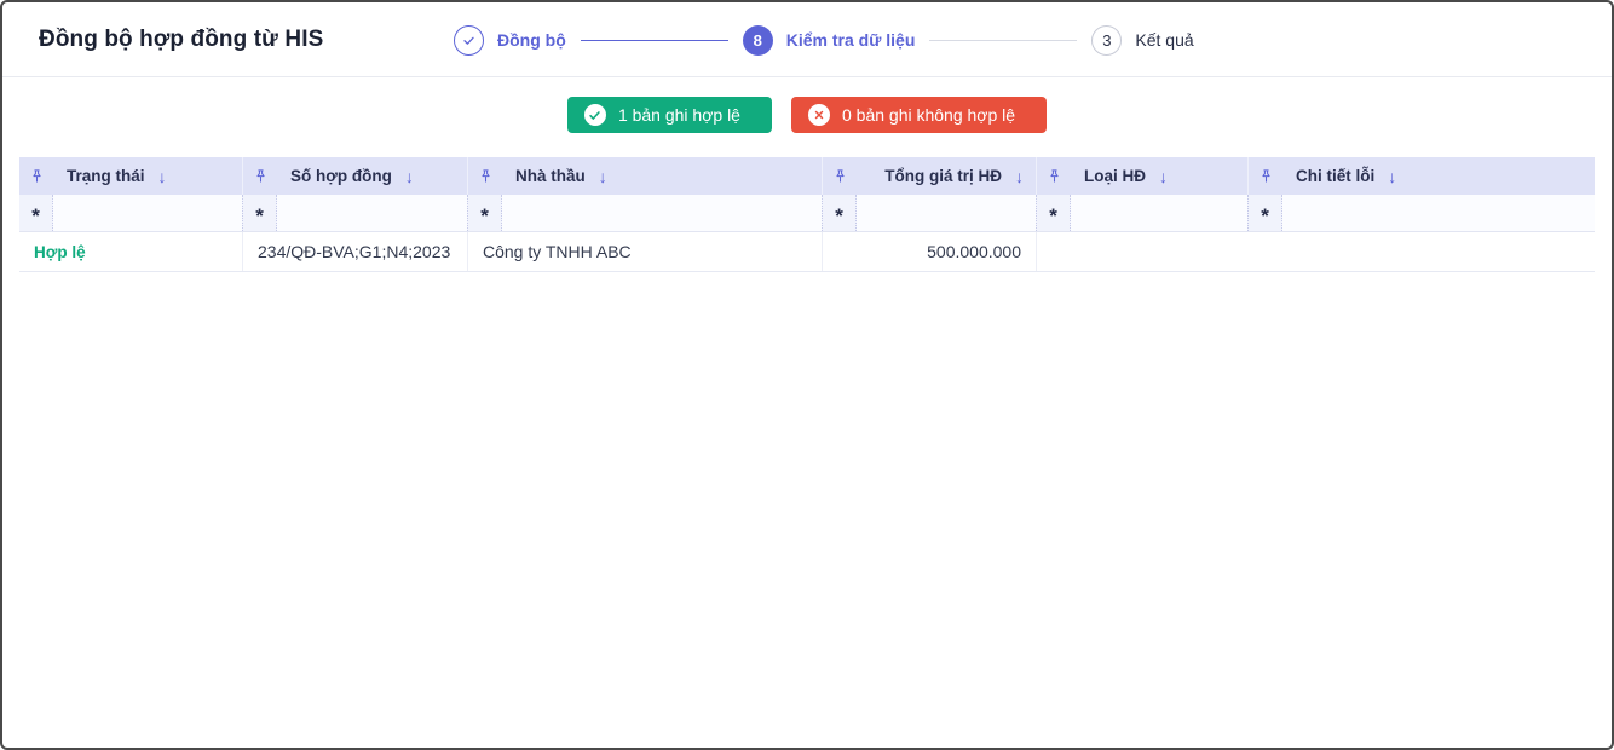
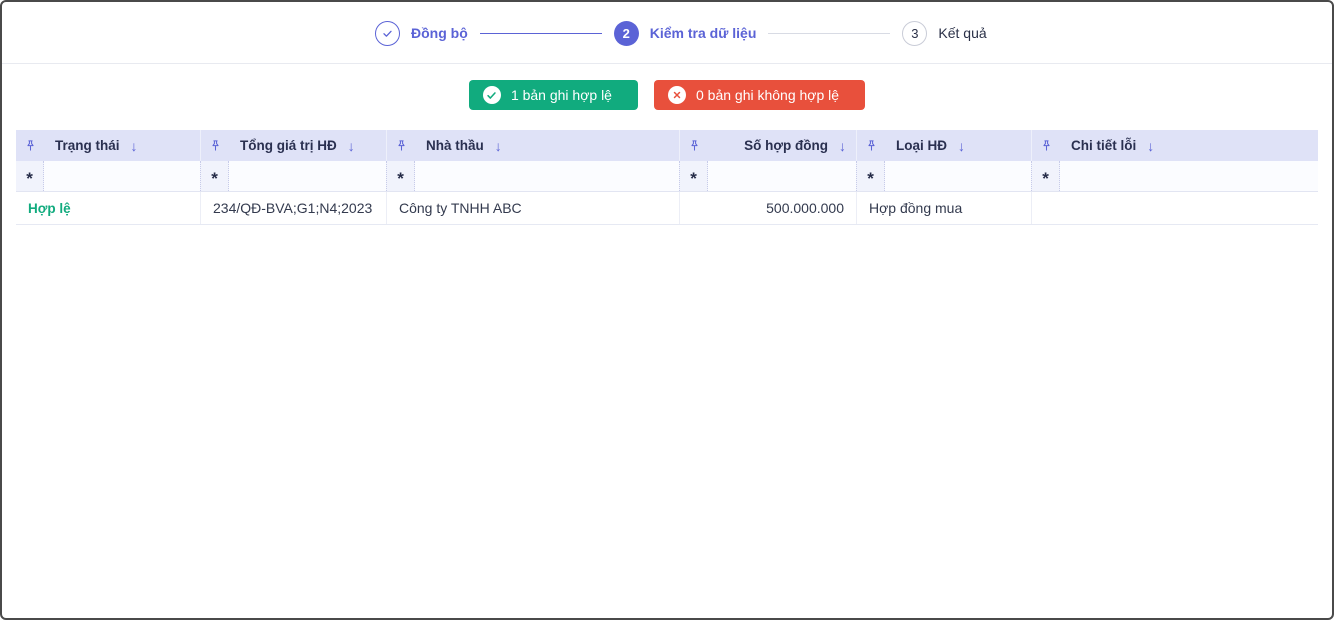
- Đồng bộ hợp đồng từ HIS
  Đồng bộ
- 8
+ 2
  Kiểm tra dữ liệu
  3
  Kết quả
  1 bản ghi hợp lệ
  0 bản ghi không hợp lệ
  Trạng thái
  ↓
- Số hợp đồng
+ Tổng giá trị HĐ
  ↓
  Nhà thầu
  ↓
- Tổng giá trị HĐ
+ Số hợp đồng
  ↓
  Loại HĐ
  ↓
  Chi tiết lỗi
  ↓
  *
  *
  *
  *
  *
  *
  Hợp lệ
  234/QĐ-BVA;G1;N4;2023
  Công ty TNHH ABC
  500.000.000
+ Hợp đồng mua
